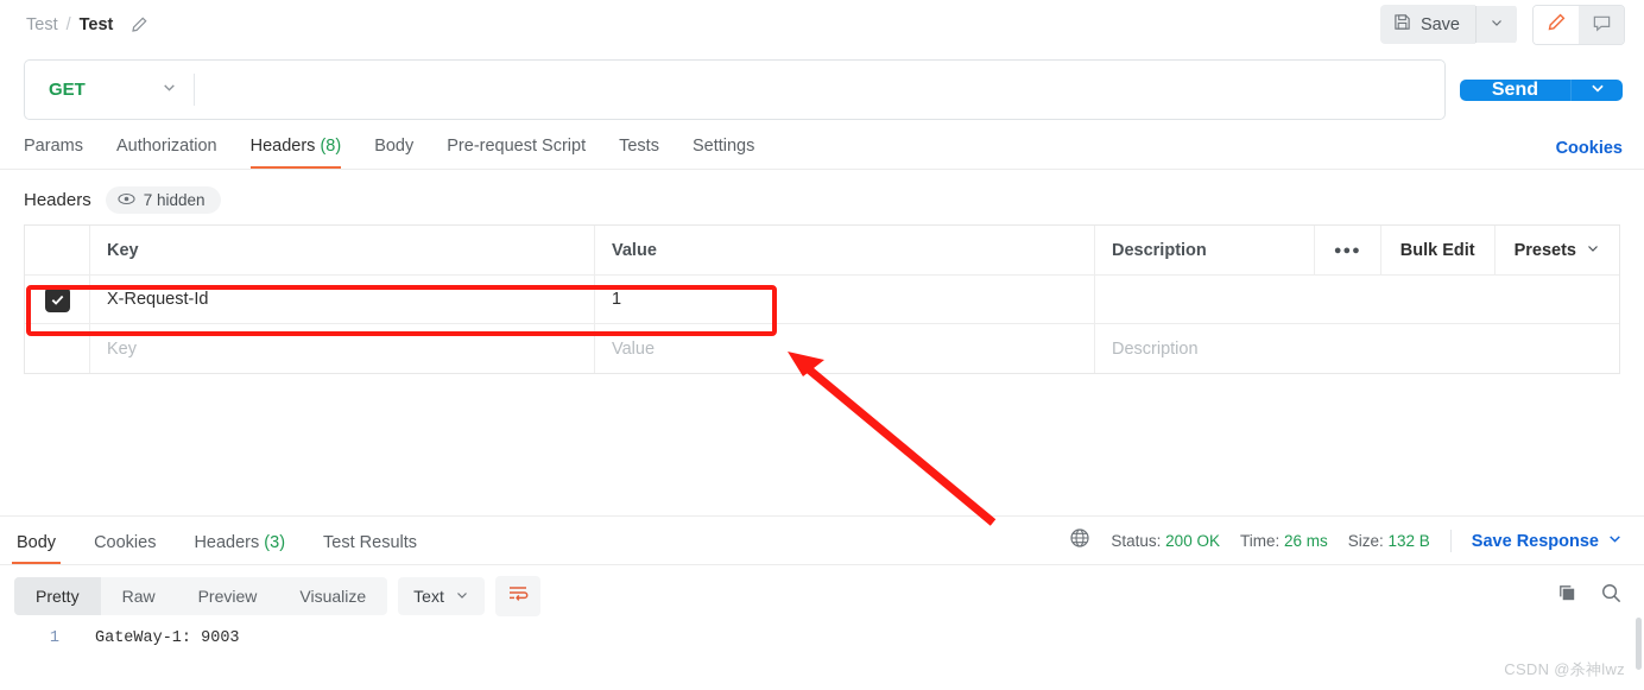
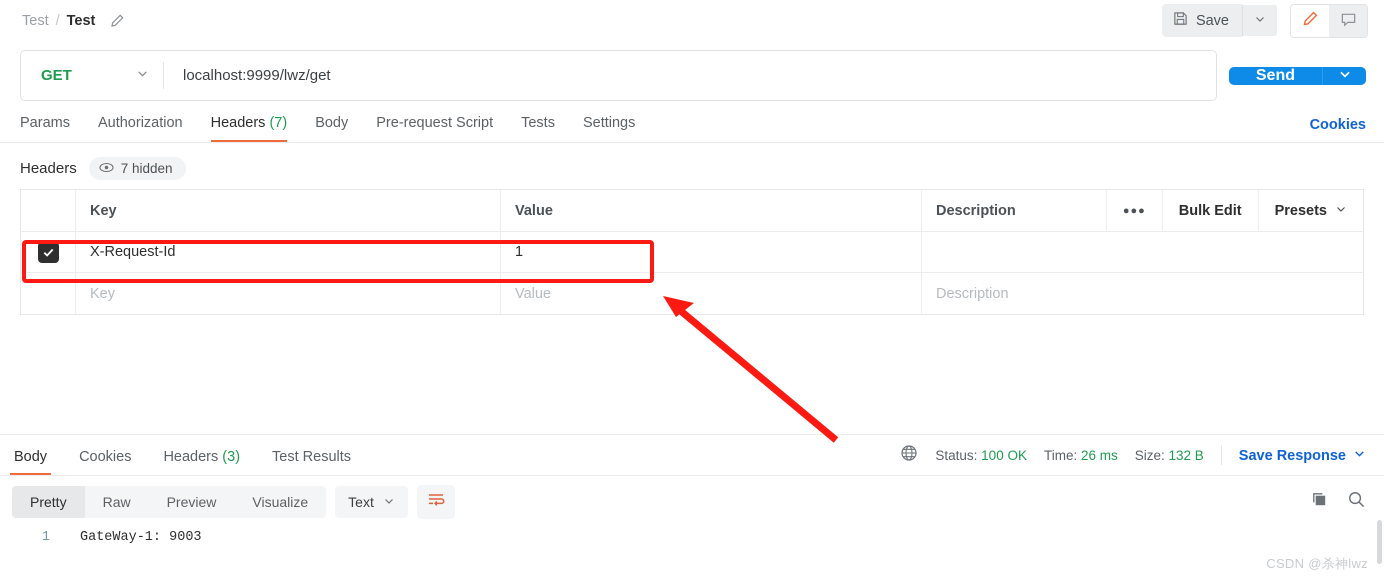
  Test
  /
  Test
  Save
  GET
+ localhost:9999/lwz/get
  Send
  Params
  Authorization
- Headers (8)
+ Headers (7)
  Body
  Pre-request Script
  Tests
  Settings
  Cookies
  Headers
  7 hidden
  Key
  Value
  Description
  ●●●
  Bulk Edit
  Presets
  X-Request-Id
  1
  Key
  Value
  Description
  Body
  Cookies
  Headers (3)
  Test Results
- Status: 200 OK
+ Status: 100 OK
  Time: 26 ms
  Size: 132 B
  Save Response
  Pretty
  Raw
  Preview
  Visualize
  Text
  1
  GateWay-1: 9003
  CSDN @杀神lwz
